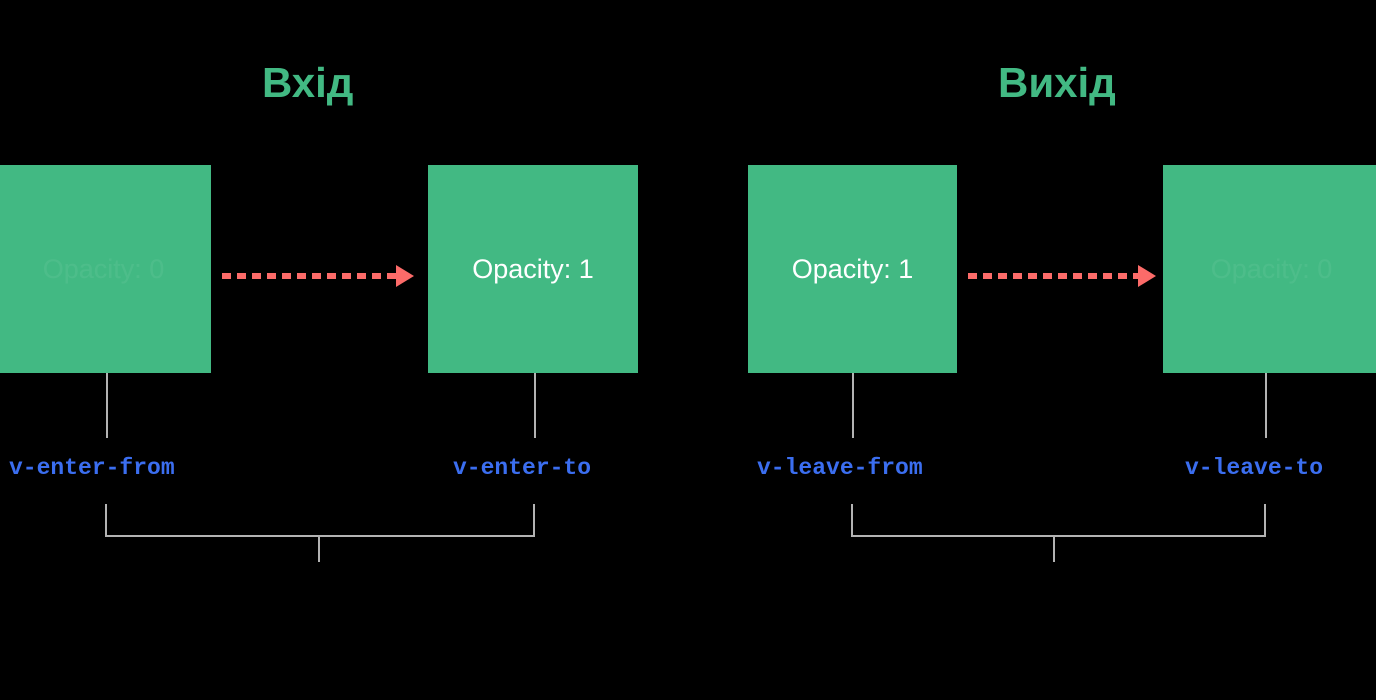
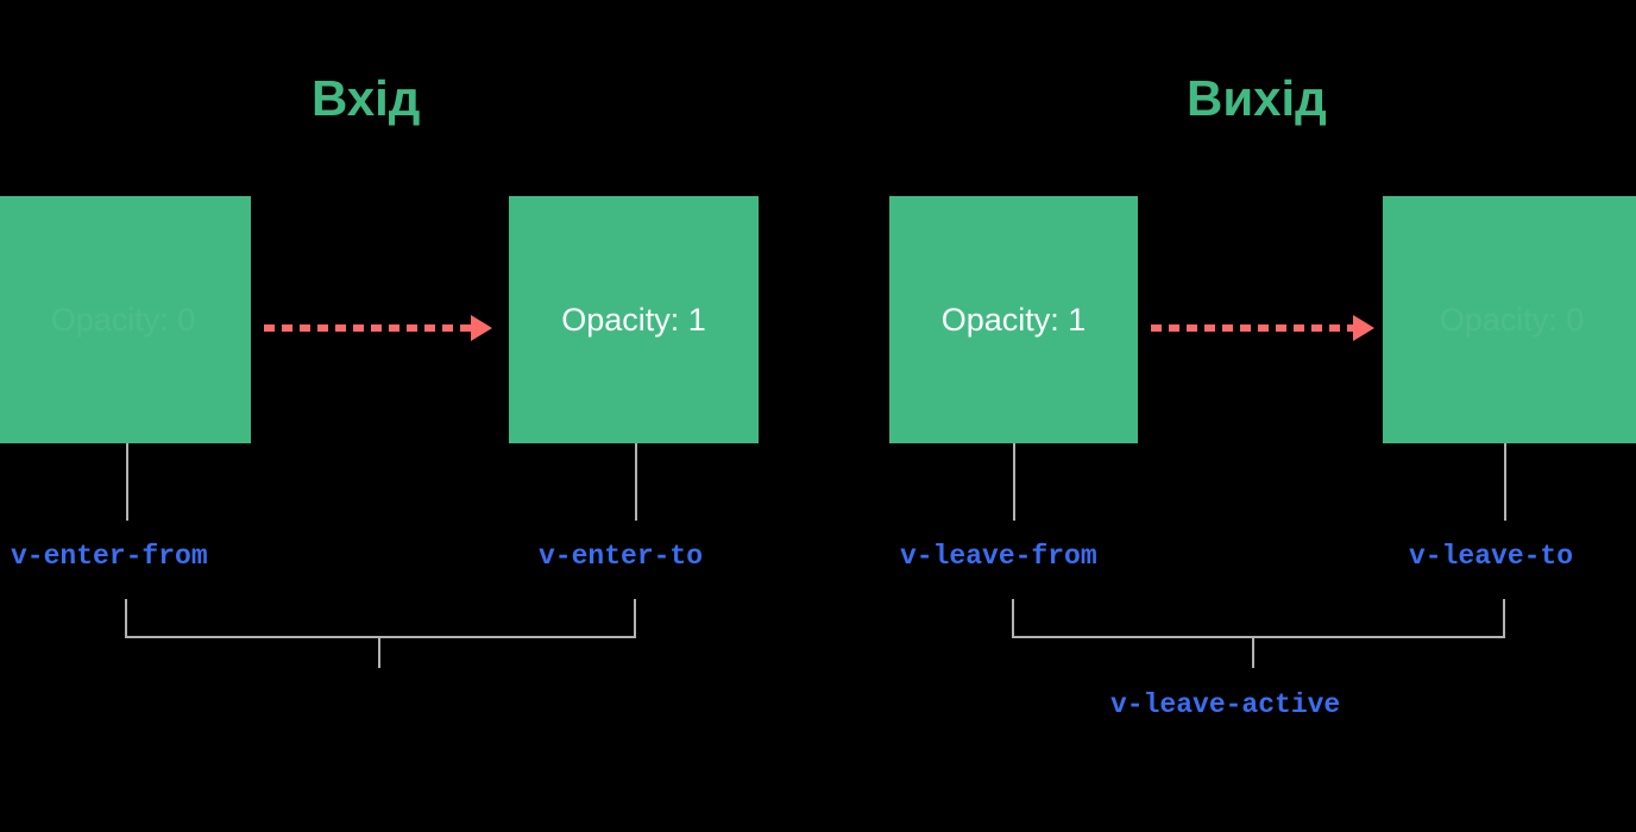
  Вхід
  Вихід
  Opacity: 1
  v-enter-from
  v-enter-to
  Opacity: 1
  v-leave-from
  v-leave-to
+ v-leave-active
